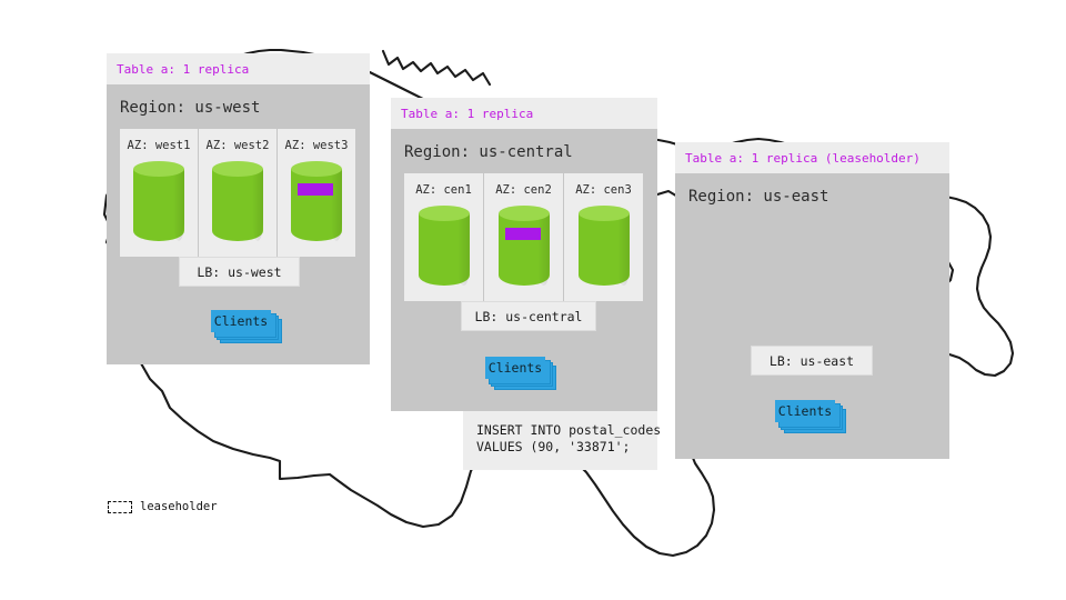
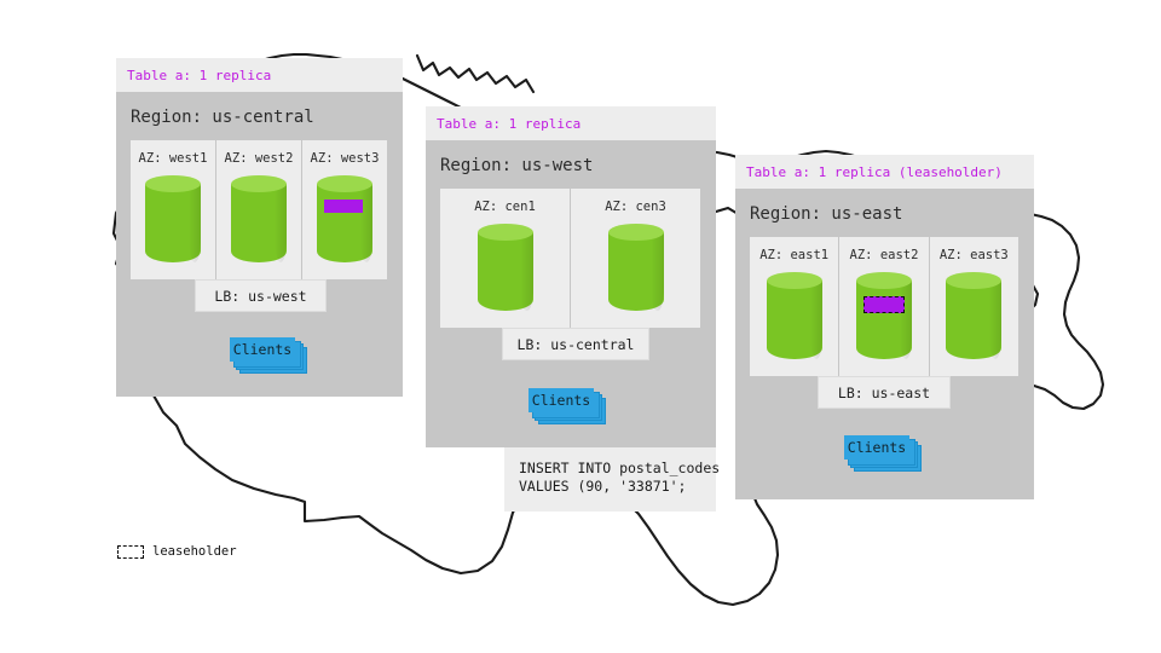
  Table a: 1 replica
- Region: us-west
+ Region: us-central
  AZ: west1
  AZ: west2
  AZ: west3
  LB: us-west
  Clients
  Table a: 1 replica
- Region: us-central
+ Region: us-west
  AZ: cen1
- AZ: cen2
  AZ: cen3
  LB: us-central
  Clients
  INSERT INTO postal_codes
  VALUES (90, '33871';
  Table a: 1 replica (leaseholder)
  Region: us-east
+ AZ: east1
+ AZ: east2
+ AZ: east3
  LB: us-east
  Clients
  leaseholder
